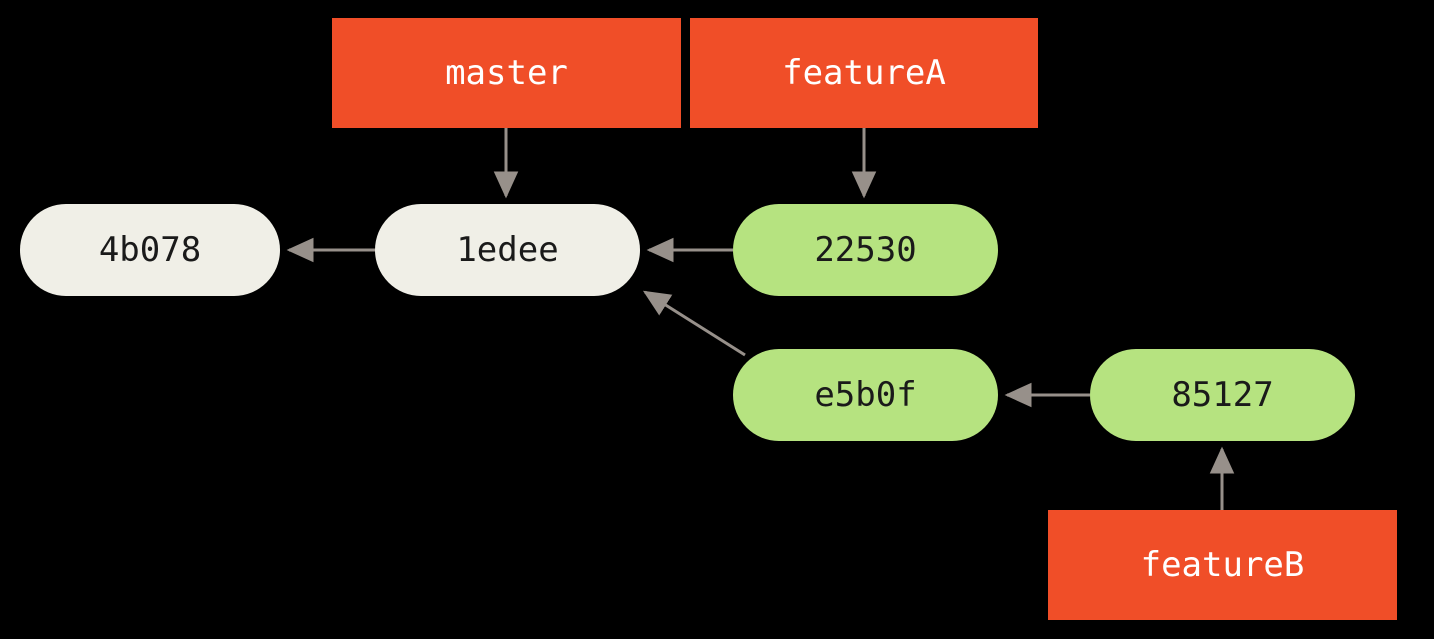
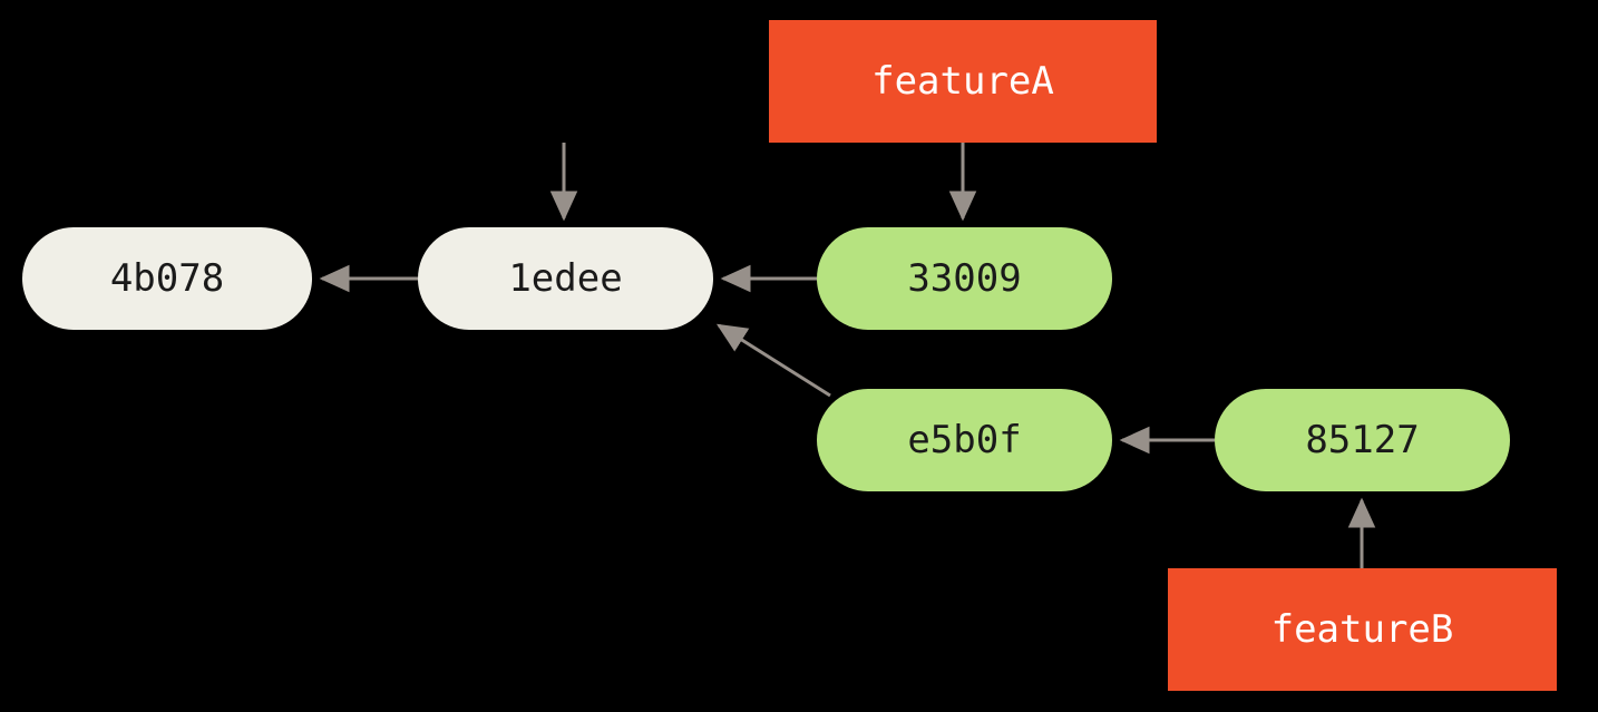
  4b078
  1edee
- 22530
+ 33009
  e5b0f
  85127
- master
  featureA
  featureB
